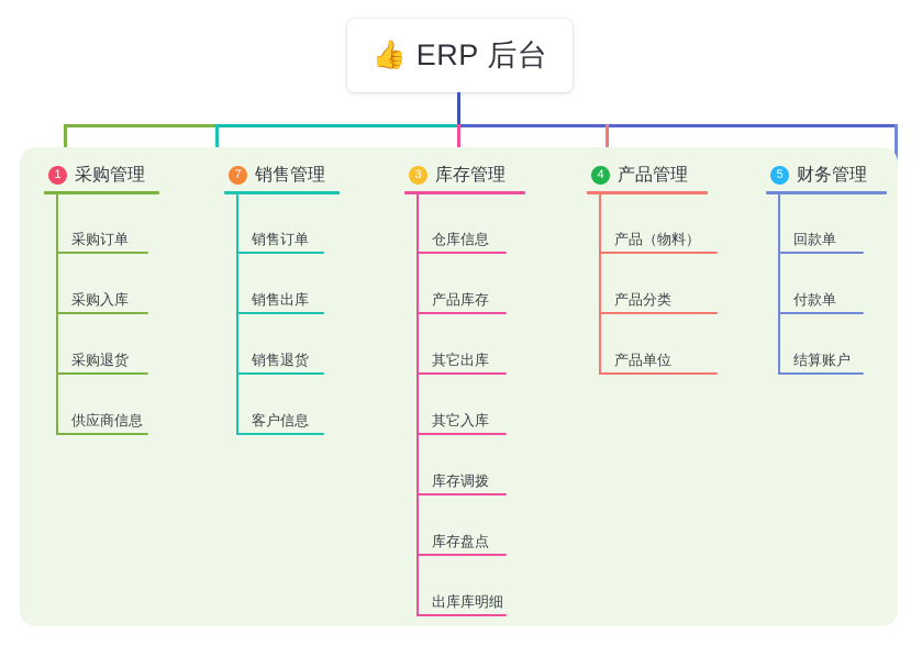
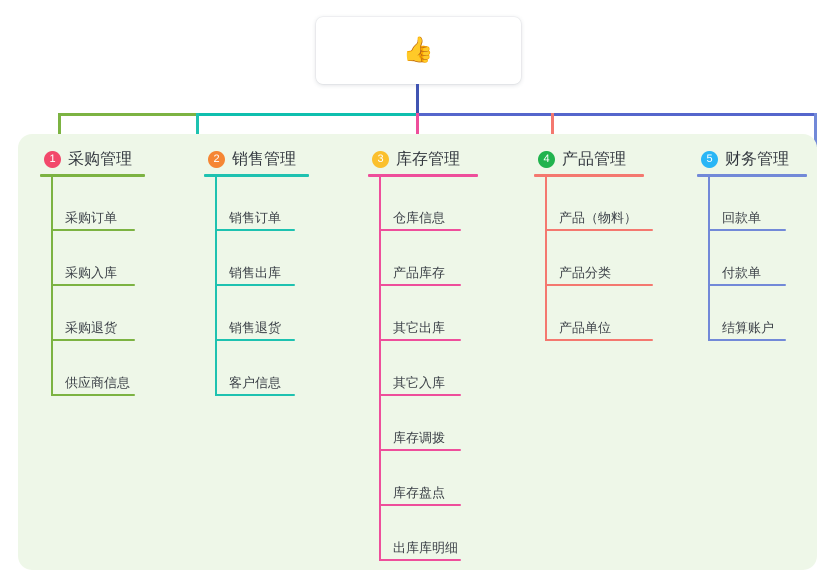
  👍
- ERP 后台
  1
  采购管理
  采购订单
  采购入库
  采购退货
  供应商信息
- 7
+ 2
  销售管理
  销售订单
  销售出库
  销售退货
  客户信息
  3
  库存管理
  仓库信息
  产品库存
  其它出库
  其它入库
  库存调拨
  库存盘点
  出库库明细
  4
  产品管理
  产品（物料）
  产品分类
  产品单位
  5
  财务管理
  回款单
  付款单
  结算账户
